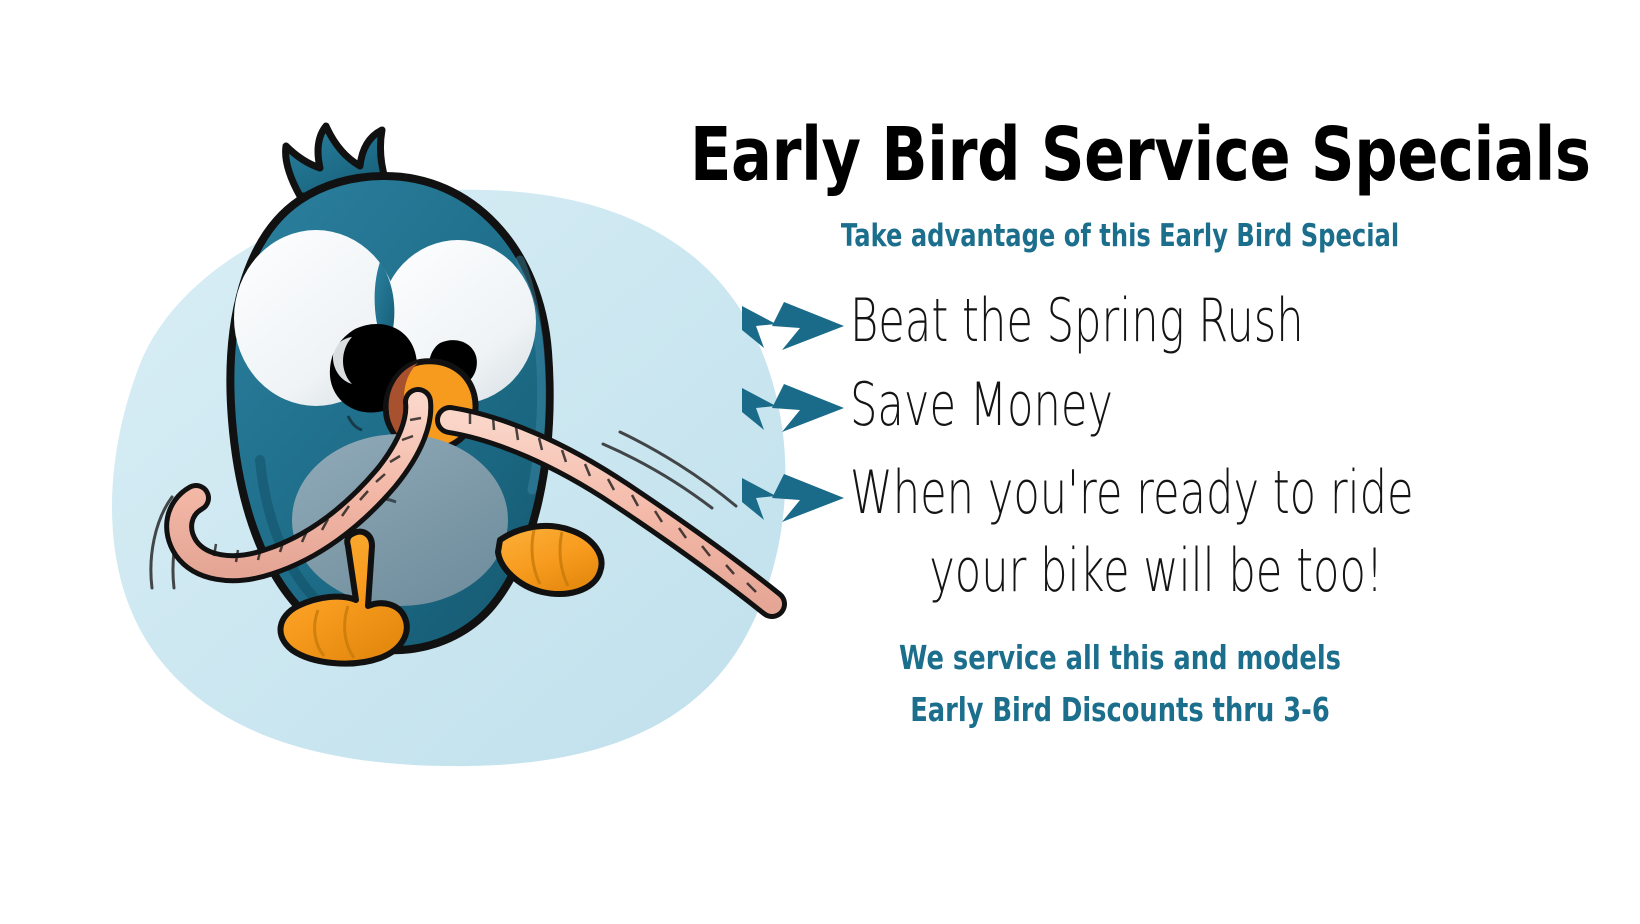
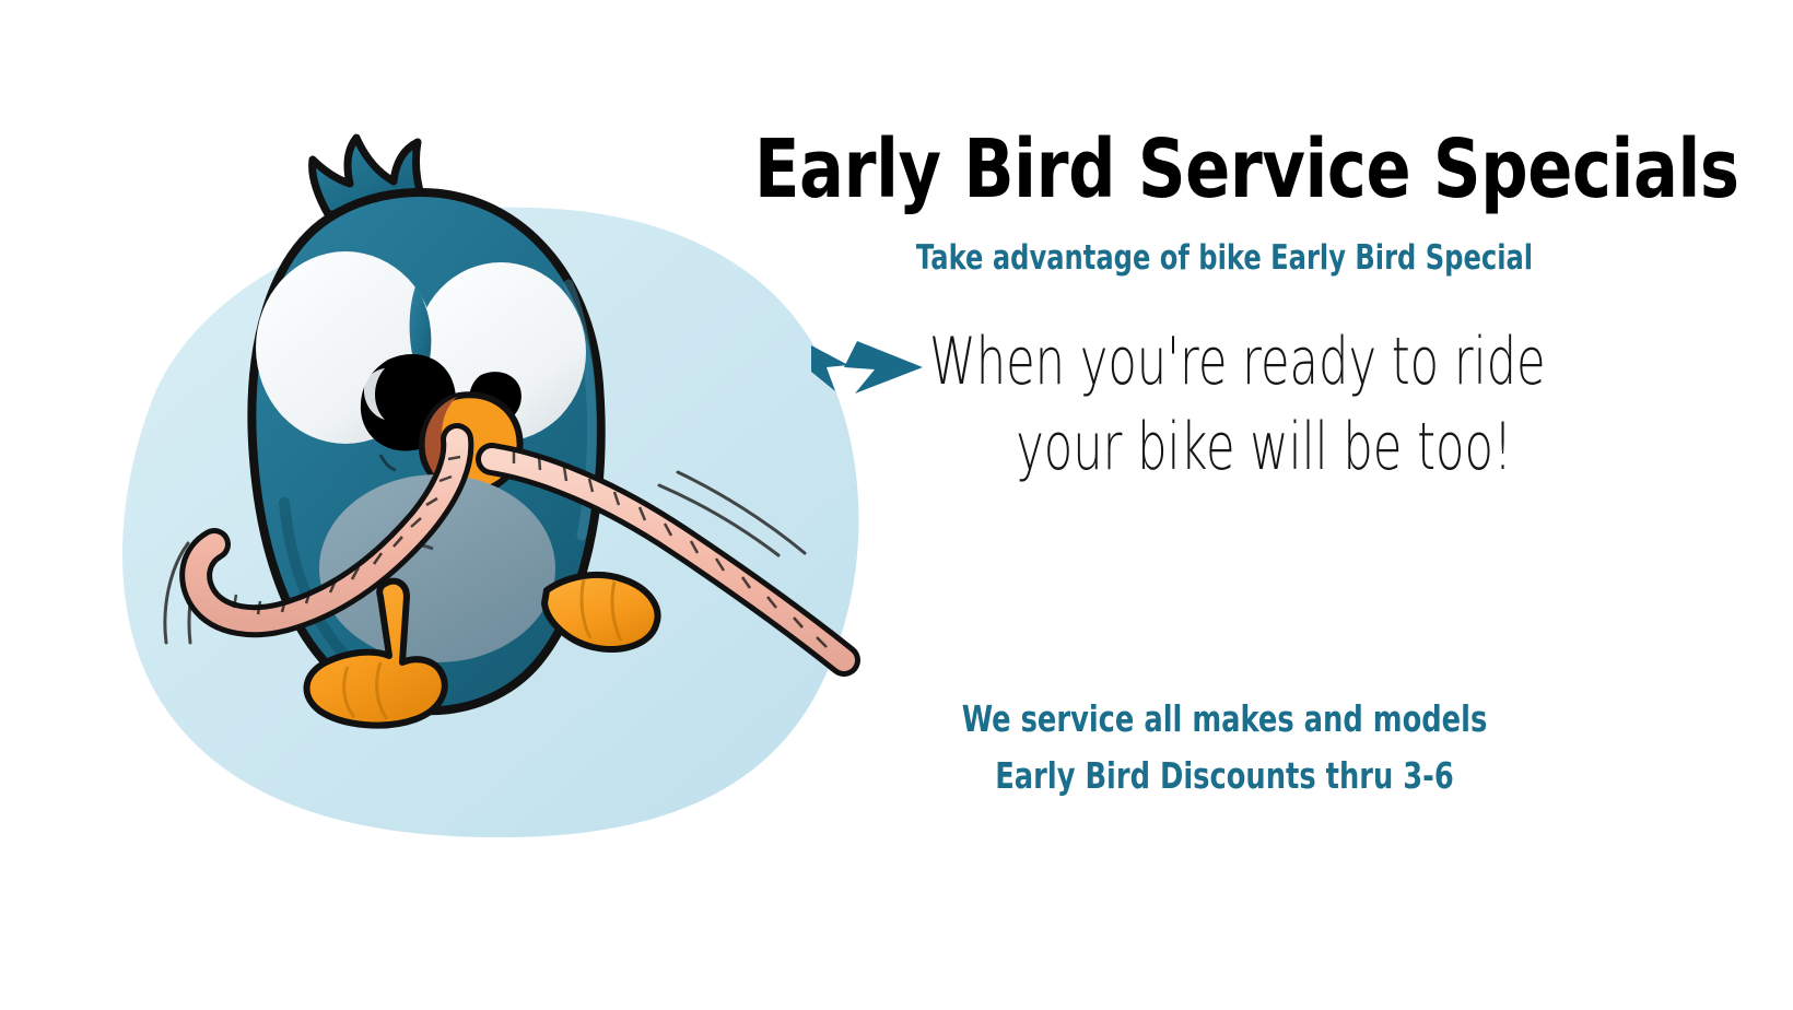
  Early Bird Service Specials
- Take advantage of this Early Bird Special
+ Take advantage of bike Early Bird Special
- Beat the Spring Rush
- Save Money
  When you're ready to ride
  your bike will be too!
- We service all this and models
+ We service all makes and models
  Early Bird Discounts thru 3-6
